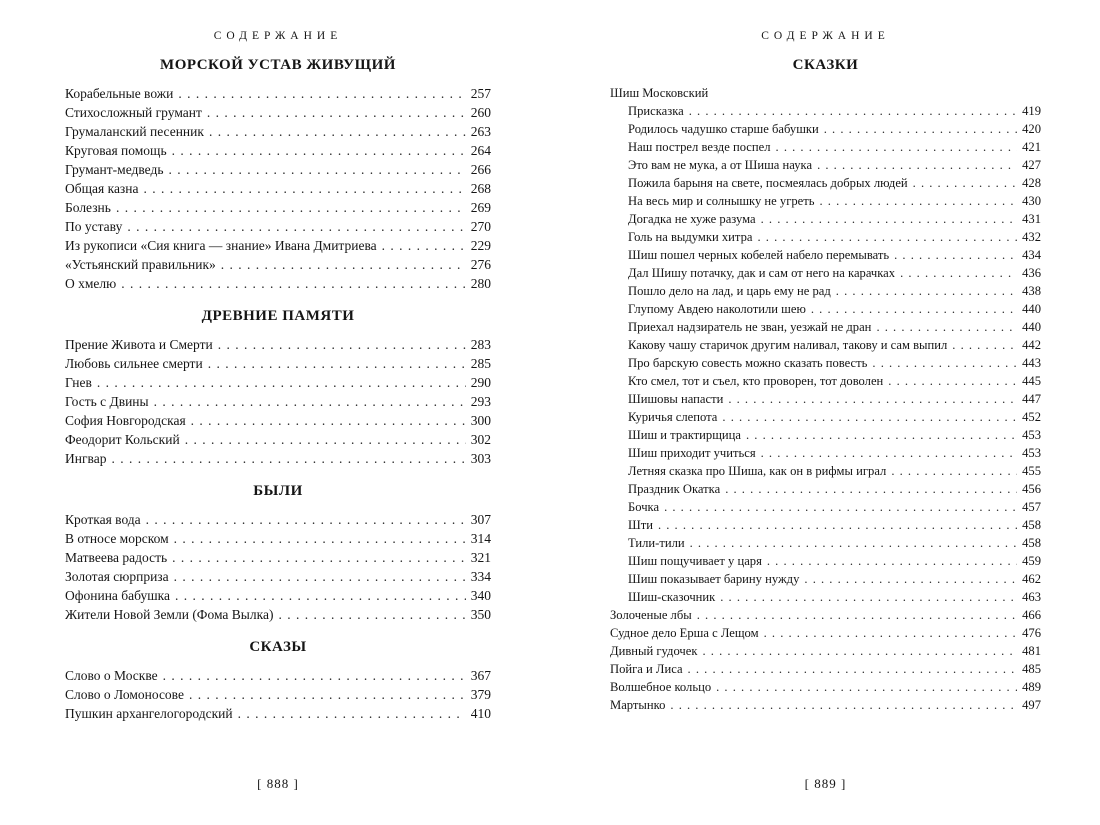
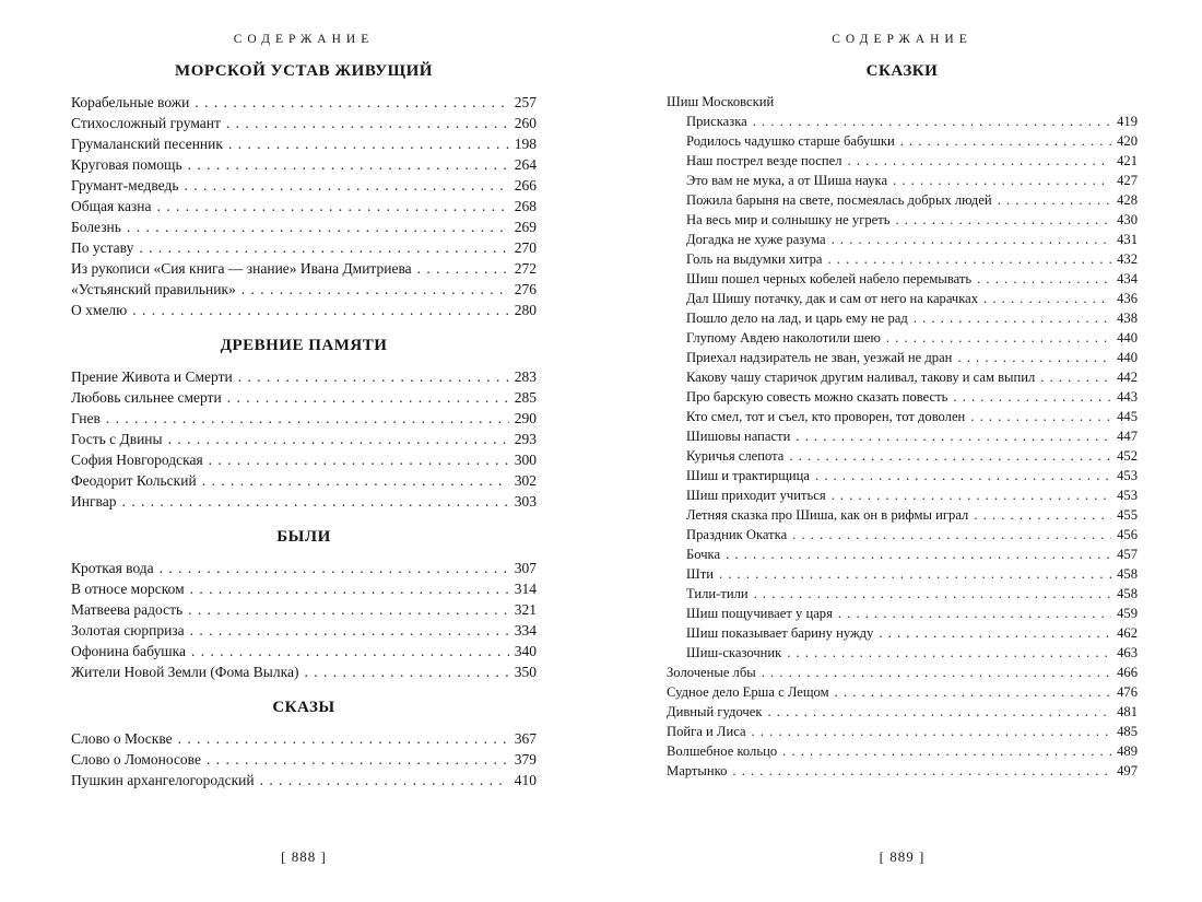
  СОДЕРЖАНИЕ
  МОРСКОЙ УСТАВ ЖИВУЩИЙ
  Корабельные вожи
  257
  Стихосложный грумант
  260
  Грумаланский песенник
- 263
+ 198
  Круговая помощь
  264
  Грумант-медведь
  266
  Общая казна
  268
  Болезнь
  269
  По уставу
  270
  Из рукописи «Сия книга — знание» Ивана Дмитриева
- 229
+ 272
  «Устьянский правильник»
  276
  О хмелю
  280
  ДРЕВНИЕ ПАМЯТИ
  Прение Живота и Смерти
  283
  Любовь сильнее смерти
  285
  Гнев
  290
  Гость с Двины
  293
  София Новгородская
  300
  Феодорит Кольский
  302
  Ингвар
  303
  БЫЛИ
  Кроткая вода
  307
  В относе морском
  314
  Матвеева радость
  321
  Золотая сюрприза
  334
  Офонина бабушка
  340
  Жители Новой Земли (Фома Вылка)
  350
  СКАЗЫ
  Слово о Москве
  367
  Слово о Ломоносове
  379
  Пушкин архангелогородский
  410
  [ 888 ]
  СОДЕРЖАНИЕ
  СКАЗКИ
  Шиш Московский
  Присказка
  419
  Родилось чадушко старше бабушки
  420
  Наш пострел везде поспел
  421
  Это вам не мука, а от Шиша наука
  427
  Пожила барыня на свете, посмеялась добрых людей
  428
  На весь мир и солнышку не угреть
  430
  Догадка не хуже разума
  431
  Голь на выдумки хитра
  432
  Шиш пошел черных кобелей набело перемывать
  434
  Дал Шишу потачку, дак и сам от него на карачках
  436
  Пошло дело на лад, и царь ему не рад
  438
  Глупому Авдею наколотили шею
  440
  Приехал надзиратель не зван, уезжай не дран
  440
  Какову чашу старичок другим наливал, такову и сам выпил
  442
  Про барскую совесть можно сказать повесть
  443
  Кто смел, тот и съел, кто проворен, тот доволен
  445
  Шишовы напасти
  447
  Куричья слепота
  452
  Шиш и трактирщица
  453
  Шиш приходит учиться
  453
  Летняя сказка про Шиша, как он в рифмы играл
  455
  Праздник Окатка
  456
  Бочка
  457
  Шти
  458
  Тили-тили
  458
  Шиш пощучивает у царя
  459
  Шиш показывает барину нужду
  462
  Шиш-сказочник
  463
  Золоченые лбы
  466
  Судное дело Ерша с Лещом
  476
  Дивный гудочек
  481
  Пойга и Лиса
  485
  Волшебное кольцо
  489
  Мартынко
  497
  [ 889 ]
